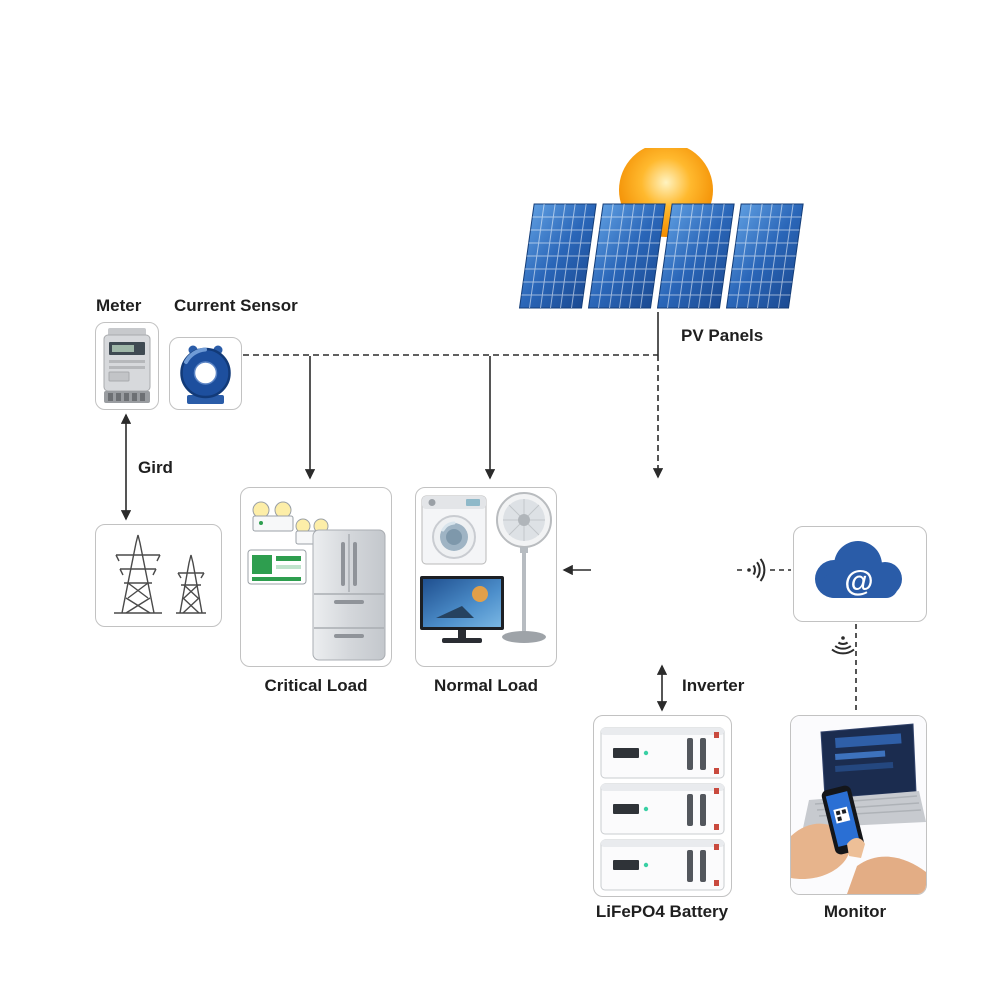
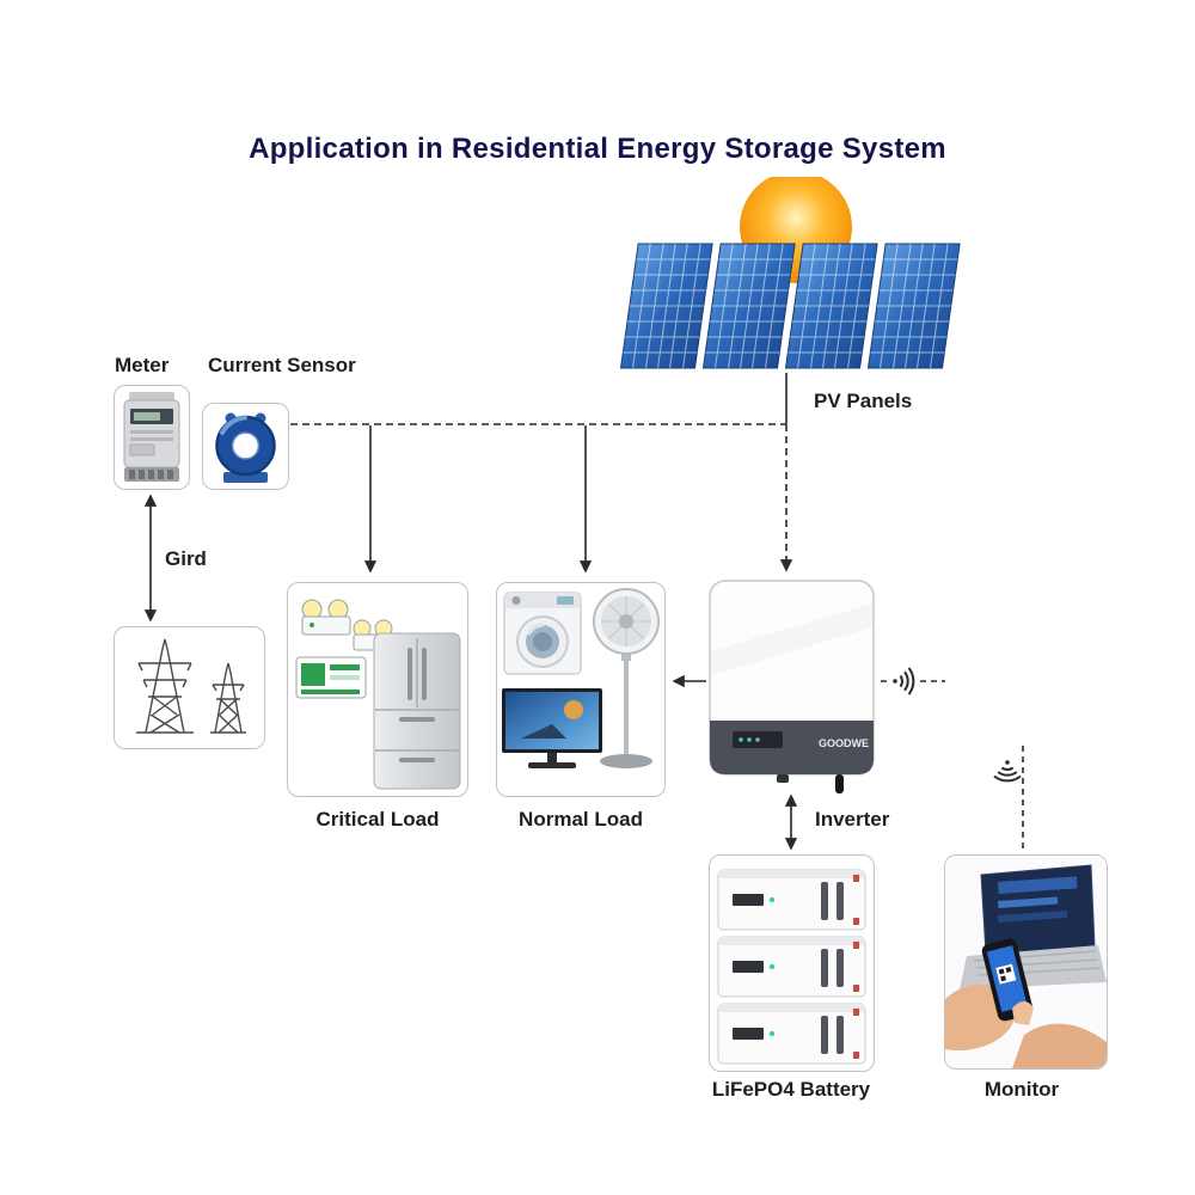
+ Application in Residential Energy Storage System
  PV Panels
  Meter
  Current Sensor
  Gird
  Critical Load
  Normal Load
+ GOODWE
  Inverter
- @
  LiFePO4 Battery
  Monitor
